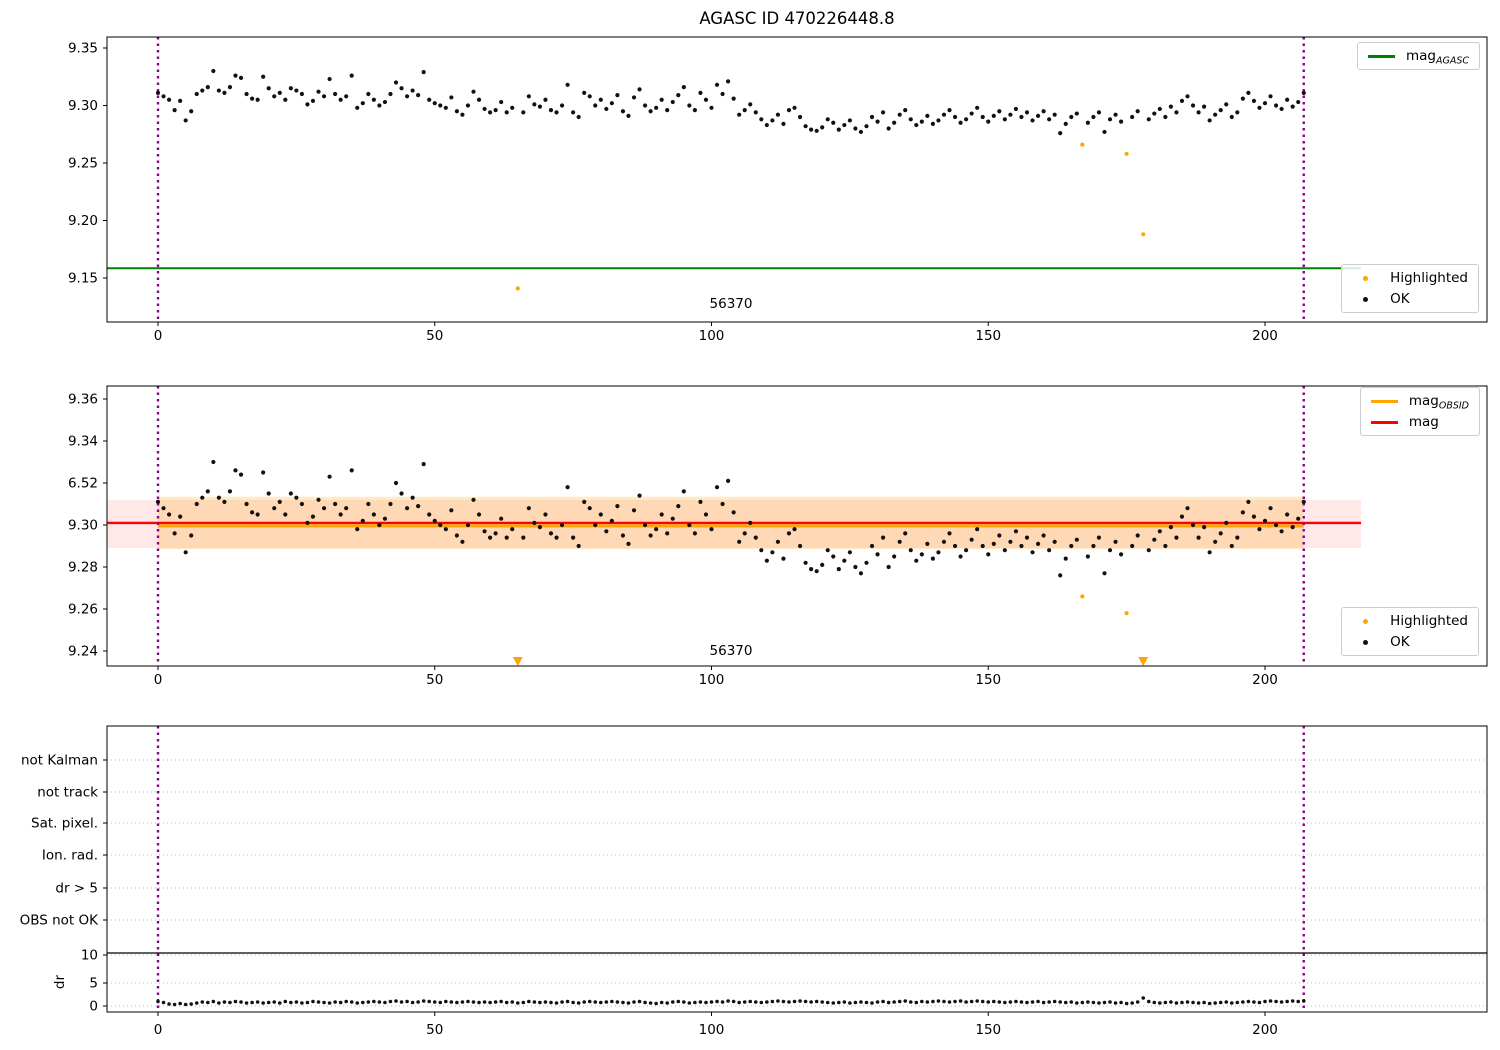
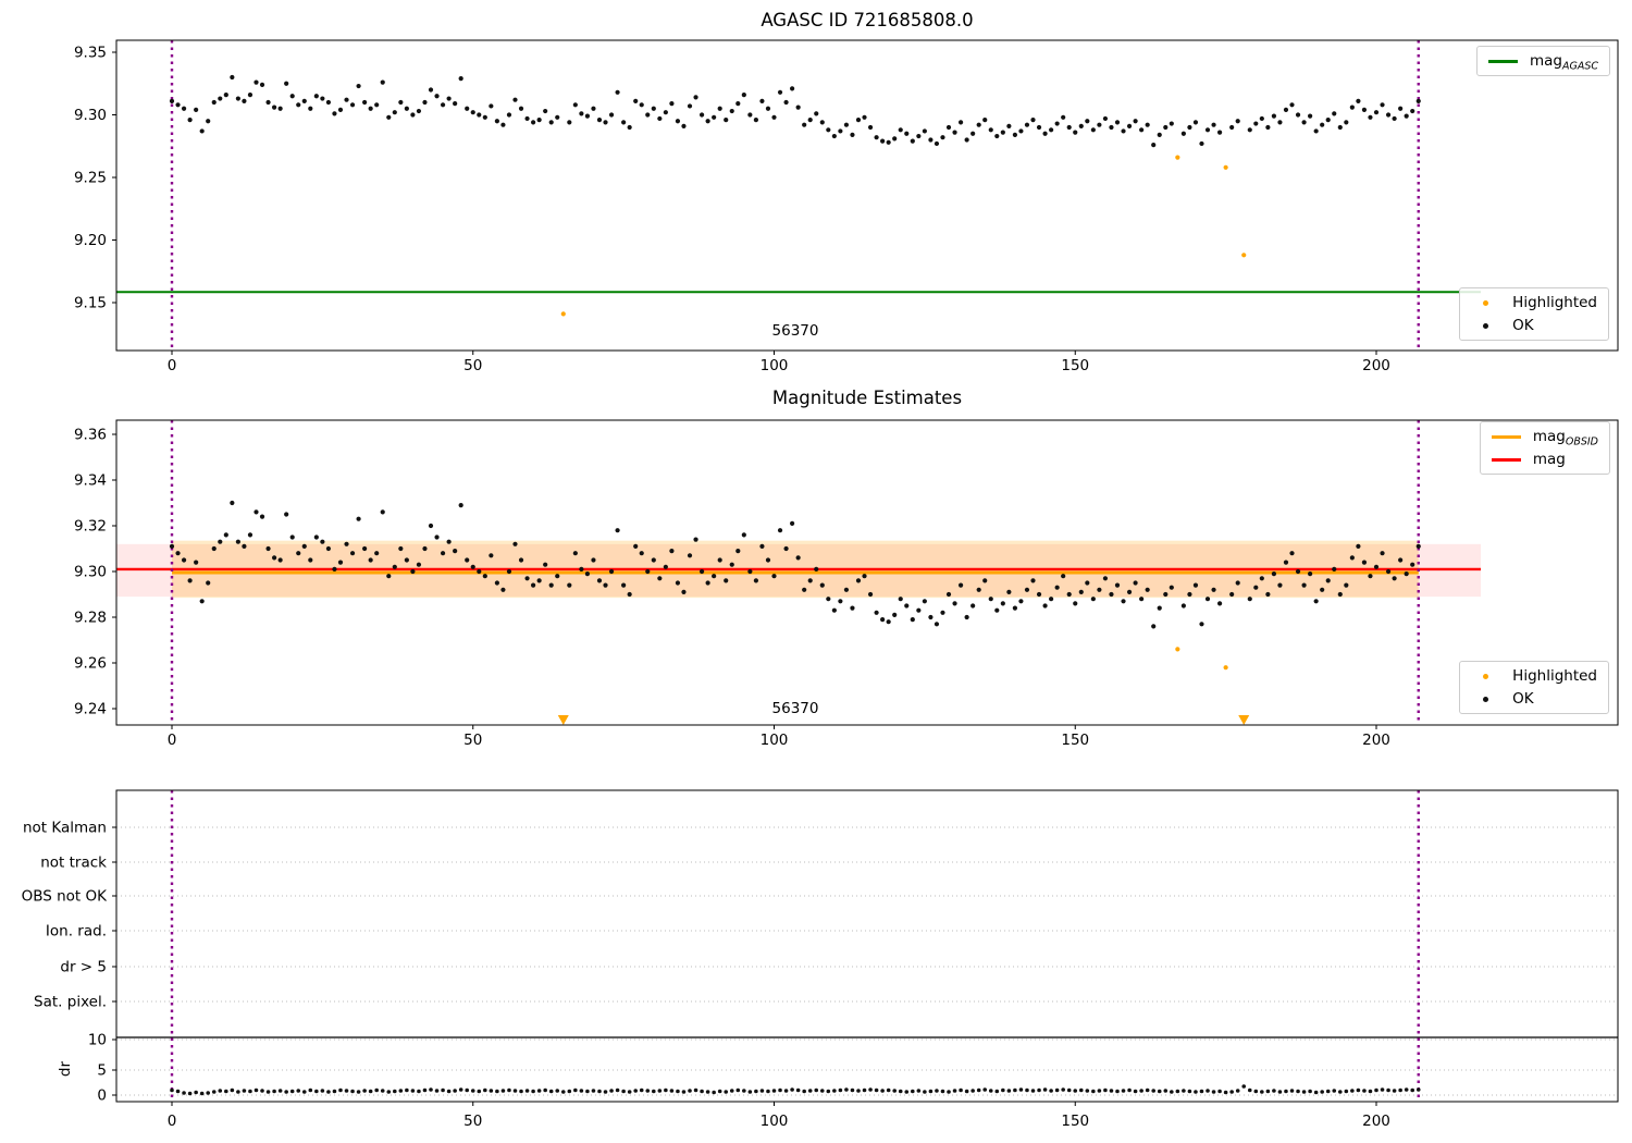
  0
  50
  100
  150
  200
  9.35
  9.30
  9.25
  9.20
  9.15
  0
  50
  100
  150
  200
  9.36
  9.34
- 6.52
+ 9.32
  9.30
  9.28
  9.26
  9.24
  0
  50
  100
  150
  200
  not Kalman
  not track
- Sat. pixel.
+ OBS not OK
  Ion. rad.
  dr > 5
- OBS not OK
+ Sat. pixel.
  10
  5
  0
- AGASC ID 470226448.8
+ AGASC ID 721685808.0
+ Magnitude Estimates
  56370
  56370
  magAGASC
  Highlighted
  OK
  magOBSID
  mag
  Highlighted
  OK
